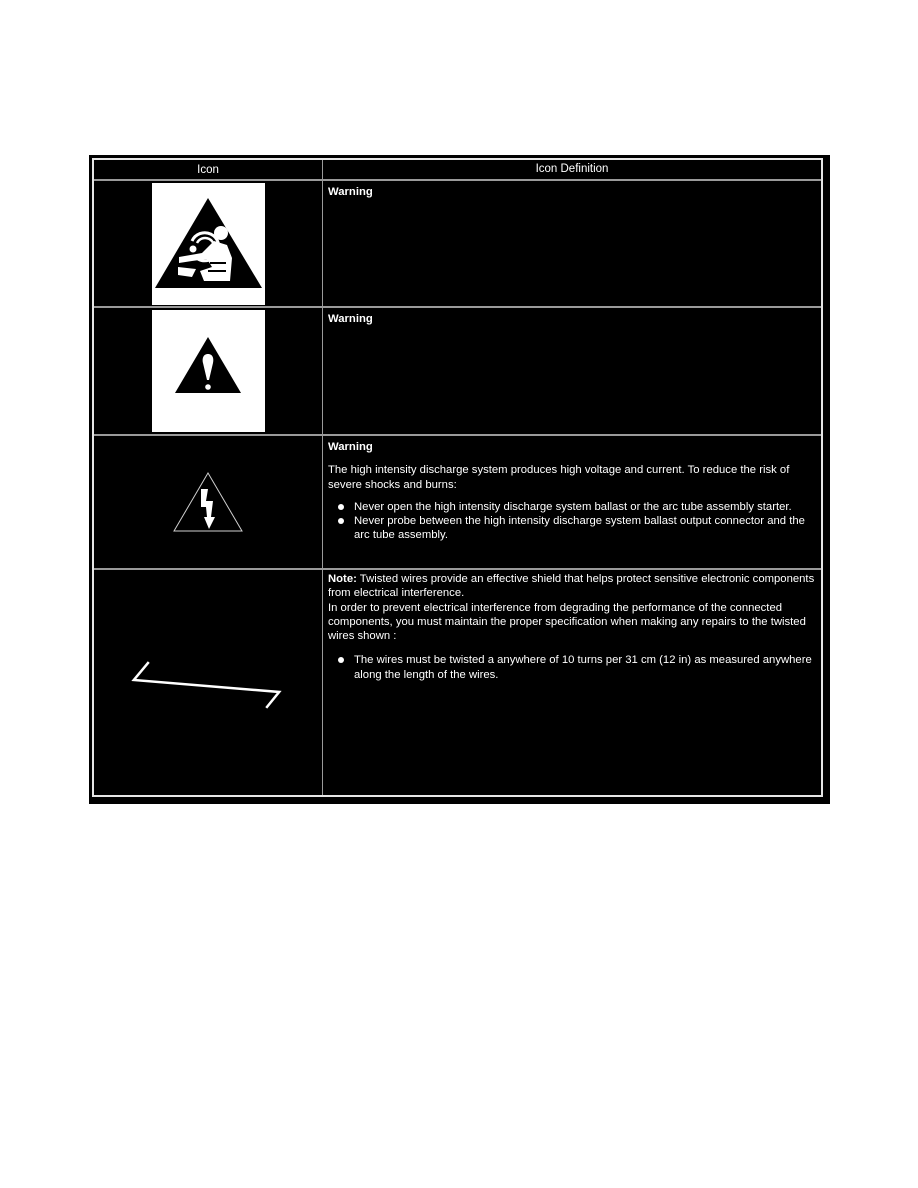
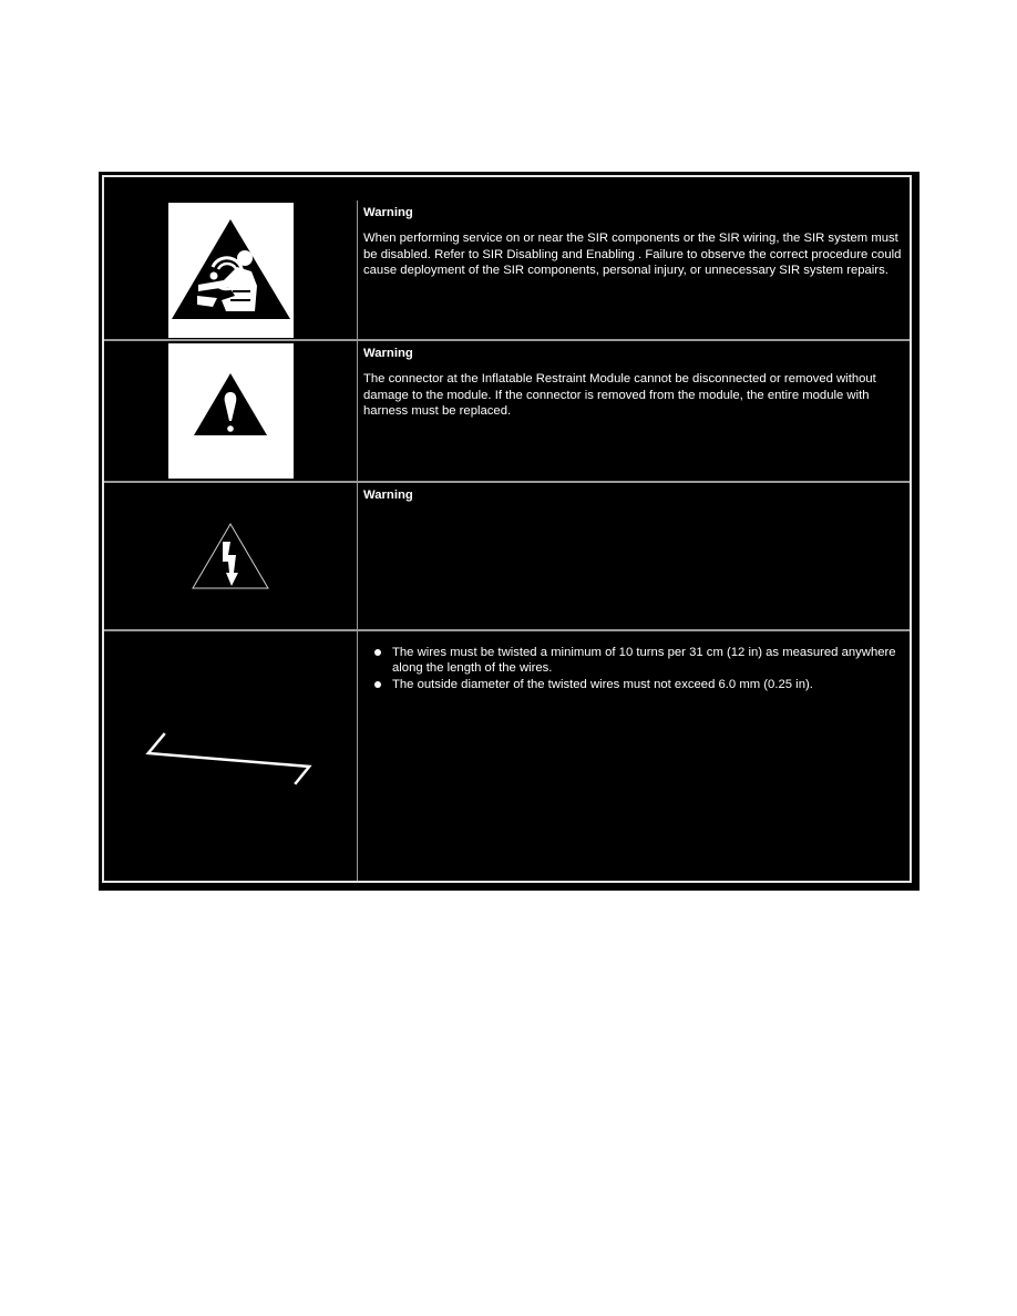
- Icon
- Icon Definition
  Warning
+ When performing service on or near the SIR components or the SIR wiring, the SIR system must be disabled. Refer to SIR Disabling and Enabling . Failure to observe the correct procedure could cause deployment of the SIR components, personal injury, or unnecessary SIR system repairs.
  Warning
+ The connector at the Inflatable Restraint Module cannot be disconnected or removed without damage to the module. If the connector is removed from the module, the entire module with harness must be replaced.
  Warning
- The high intensity discharge system produces high voltage and current. To reduce the risk of severe shocks and burns:
- Never open the high intensity discharge system ballast or the arc tube assembly starter.
- Never probe between the high intensity discharge system ballast output connector and the arc tube assembly.
- Note: Twisted wires provide an effective shield that helps protect sensitive electronic components from electrical interference.
- In order to prevent electrical interference from degrading the performance of the connected components, you must maintain the proper specification when making any repairs to the twisted wires shown :
- The wires must be twisted a anywhere of 10 turns per 31 cm (12 in) as measured anywhere along the length of the wires.
+ The wires must be twisted a minimum of 10 turns per 31 cm (12 in) as measured anywhere along the length of the wires.
+ The outside diameter of the twisted wires must not exceed 6.0 mm (0.25 in).
